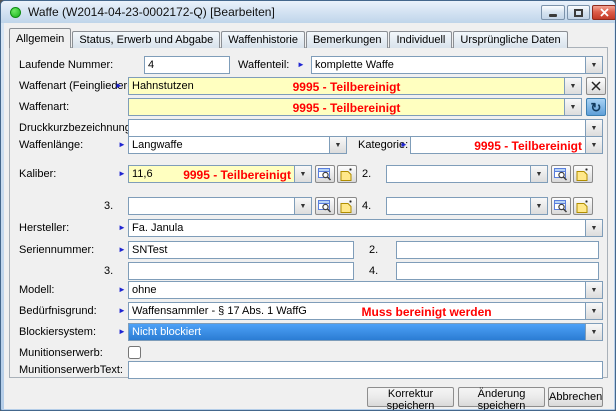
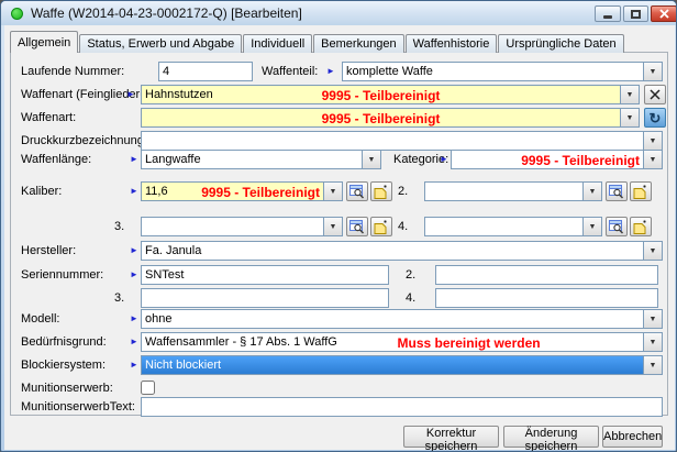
  Waffe (W2014-04-23-0002172-Q) [Bearbeiten]
  Allgemein
  Status, Erwerb und Abgabe
- Waffenhistorie
+ Individuell
  Bemerkungen
- Individuell
+ Waffenhistorie
  Ursprüngliche Daten
  Laufende Nummer:
  4
  Waffenteil:
  ►
  komplette Waffe
  Waffenart (Feinglieder
  ►
  Hahnstutzen
  9995 - Teilbereinigt
  Waffenart:
  9995 - Teilbereinigt
  ↻
  Druckkurzbezeichnun
  Waffenlänge:
  ►
  Langwaffe
  Kategorie:
  ►
  9995 - Teilbereinigt
  Kaliber:
  ►
  11,6
  9995 - Teilbereinigt
  2.
  3.
  4.
  Hersteller:
  ►
  Fa. Janula
  Seriennummer:
  ►
  SNTest
  2.
  3.
  4.
  Modell:
  ►
  ohne
  Bedürfnisgrund:
  ►
  Waffensammler - § 17 Abs. 1 WaffG
  Muss bereinigt werden
  Blockiersystem:
  ►
  Nicht blockiert
  Munitionserwerb:
  MunitionserwerbText:
  Korrektur speichern
  Änderung speichern
  Abbrechen
